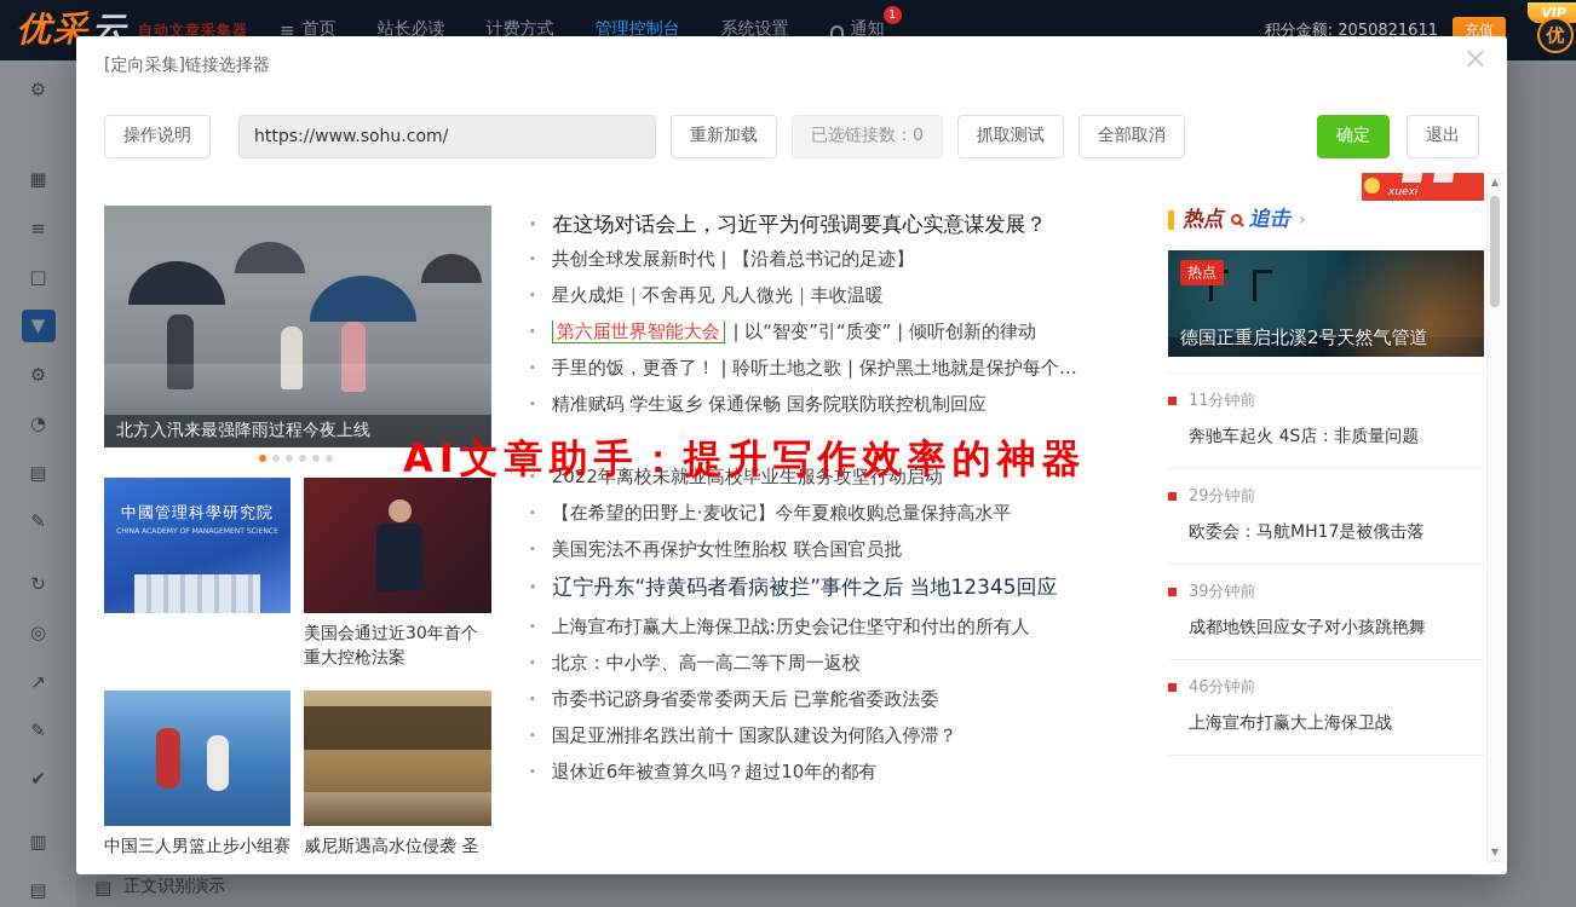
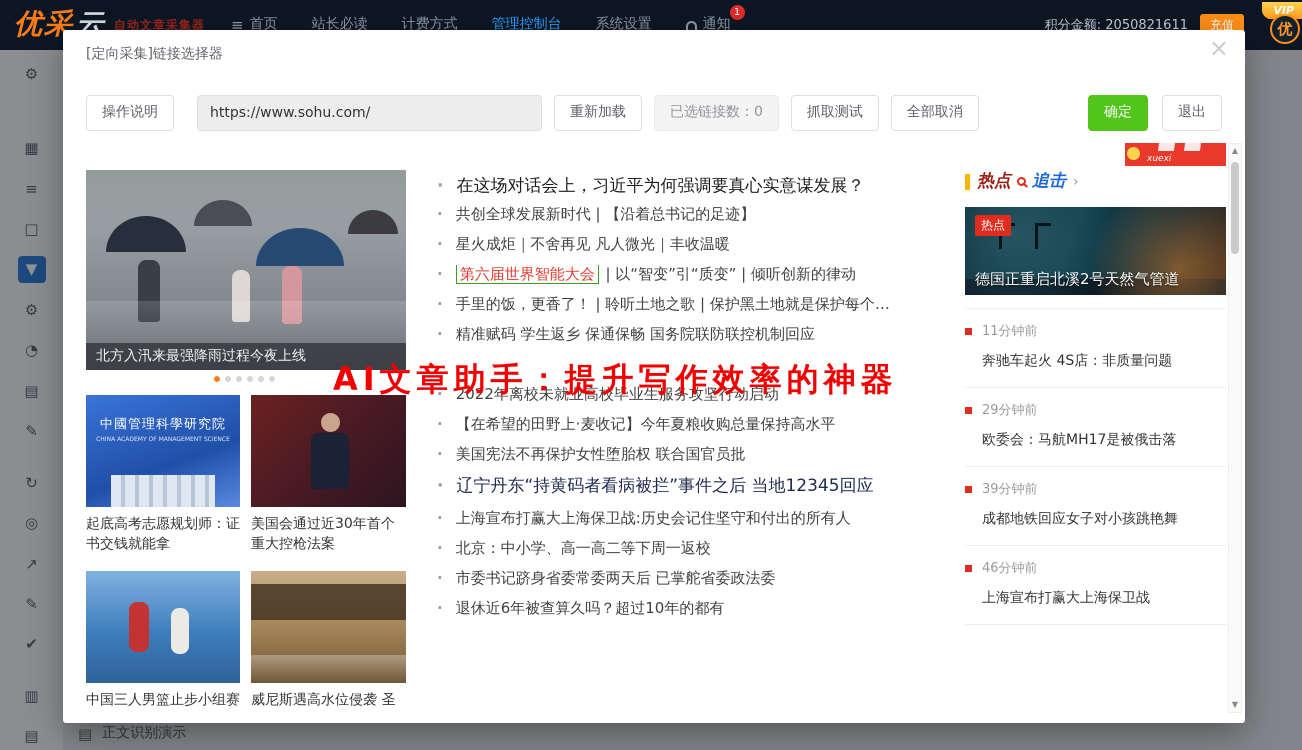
  优采
  云
  自动文章采集器
  首页
  站长必读
  计费方式
  管理控制台
  系统设置
  通知
  1
  积分金额: 2050821611
  充值
  VIP
  优
  ⚙
  ▦
  ≡
  □
  ▼
  ⚙
  ◔
  ▤
  ✎
  ↻
  ◎
  ↗
  ✎
  ✔
  ▥
  ▤
  ▤
  正文识别演示
  [定向采集]链接选择器
  ×
  操作说明
  https://www.sohu.com/
  重新加载
  已选链接数：0
  抓取测试
  全部取消
  确定
  退出
  xuexi
  北方入汛来最强降雨过程今夜上线
  中國管理科學研究院
+ 起底高考志愿规划师：证书交钱就能拿
  美国会通过近30年首个重大控枪法案
  中国三人男篮止步小组赛
  威尼斯遇高水位侵袭 圣
  在这场对话会上，习近平为何强调要真心实意谋发展？
  共创全球发展新时代 | 【沿着总书记的足迹】
  星火成炬｜不舍再见 凡人微光｜丰收温暖
  第六届世界智能大会 | 以“智变”引“质变” | 倾听创新的律动
  手里的饭，更香了！ | 聆听土地之歌 | 保护黑土地就是保护每个…
  精准赋码 学生返乡 保通保畅 国务院联防联控机制回应
  2022年离校未就业高校毕业生服务攻坚行动启动
  【在希望的田野上·麦收记】今年夏粮收购总量保持高水平
  美国宪法不再保护女性堕胎权 联合国官员批
  辽宁丹东“持黄码者看病被拦”事件之后 当地12345回应
  上海宣布打赢大上海保卫战:历史会记住坚守和付出的所有人
  北京：中小学、高一高二等下周一返校
  市委书记跻身省委常委两天后 已掌舵省委政法委
- 国足亚洲排名跌出前十 国家队建设为何陷入停滞？
  退休近6年被查算久吗？超过10年的都有
  热点
  追击
  ›
  热点
  德国正重启北溪2号天然气管道
  11分钟前
  奔驰车起火 4S店：非质量问题
  29分钟前
  欧委会：马航MH17是被俄击落
  39分钟前
  成都地铁回应女子对小孩跳艳舞
  46分钟前
  上海宣布打赢大上海保卫战
  ▲
  ▼
  AI文章助手：提升写作效率的神器
